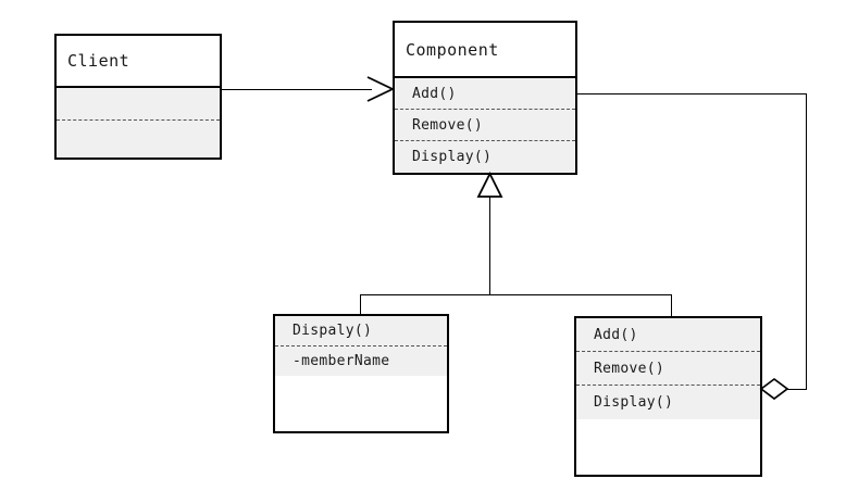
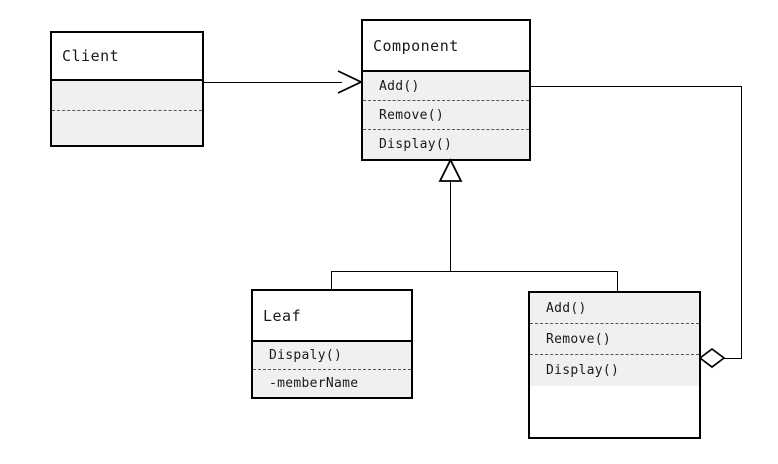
  Client
  Component
  Add()
  Remove()
  Display()
+ Leaf
  Dispaly()
  -memberName
  Add()
  Remove()
  Display()
